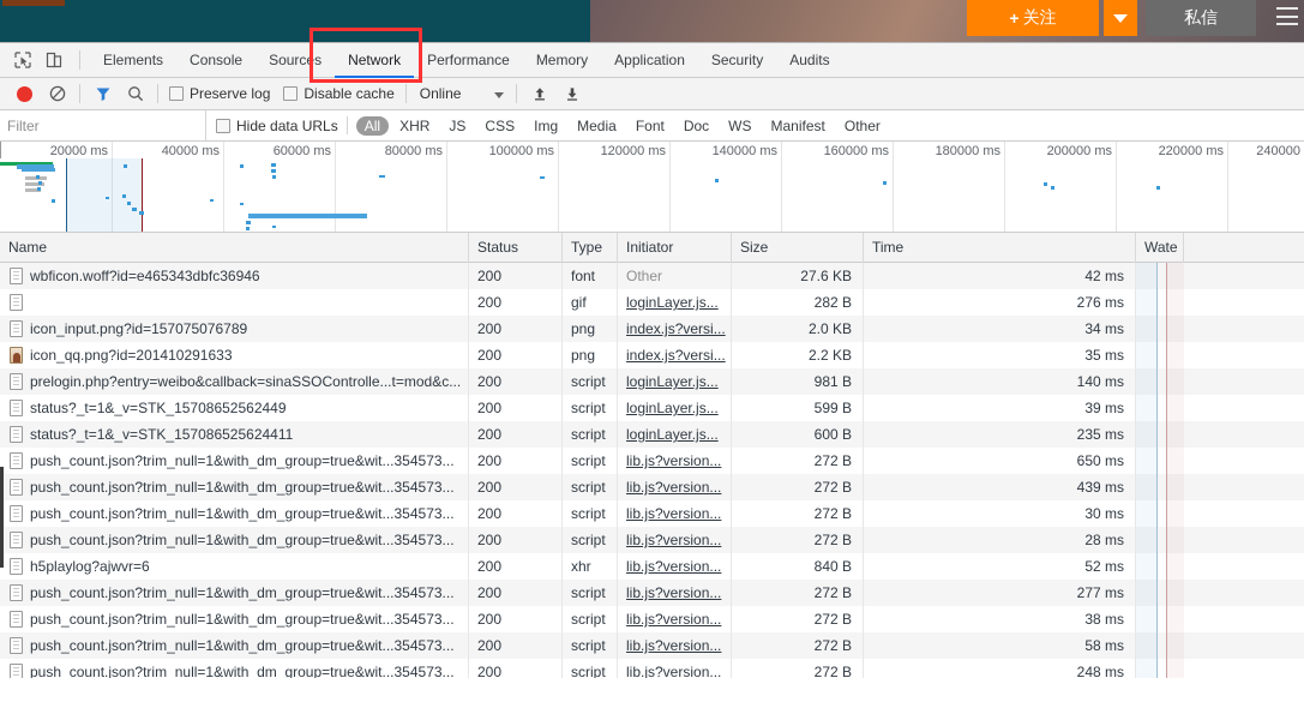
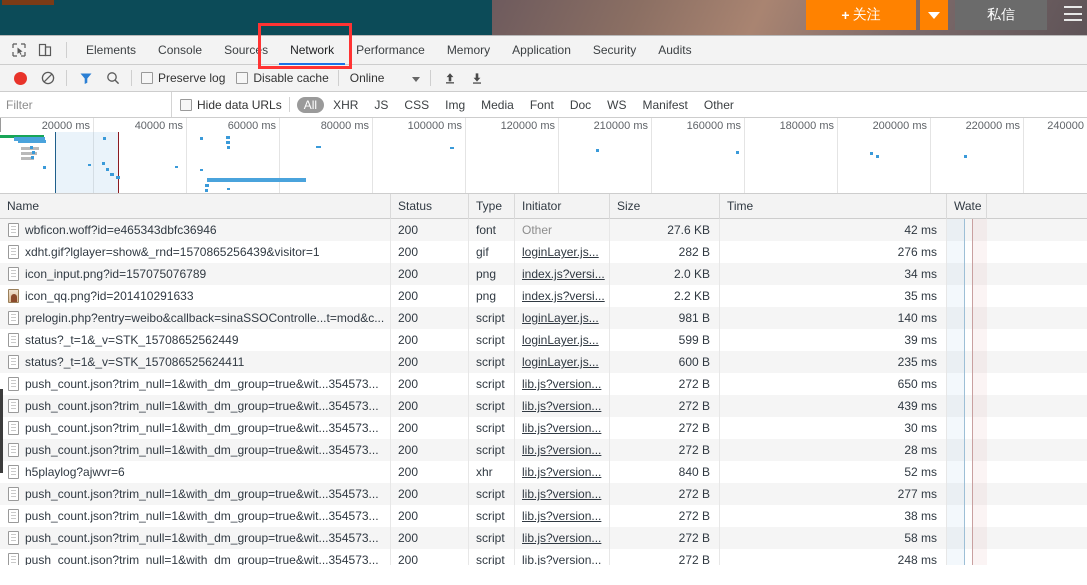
  +
  关注
  私信
  Elements
  Console
  Sources
  Network
  Performance
  Memory
  Application
  Security
  Audits
  Preserve log
  Disable cache
  Online
  Filter
  Hide data URLs
  All
  XHR
  JS
  CSS
  Img
  Media
  Font
  Doc
  WS
  Manifest
  Other
  20000 ms
  40000 ms
  60000 ms
  80000 ms
  100000 ms
  120000 ms
- 140000 ms
+ 210000 ms
  160000 ms
  180000 ms
  200000 ms
  220000 ms
  240000
  Name
  Status
  Type
  Initiator
  Size
  Time
  Wate
  wbficon.woff?id=e465343dbfc36946
  200
  font
  Other
  27.6 KB
  42 ms
+ xdht.gif?lglayer=show&_rnd=1570865256439&visitor=1
  200
  gif
  loginLayer.js...
  282 B
  276 ms
  icon_input.png?id=157075076789
  200
  png
  index.js?versi...
  2.0 KB
  34 ms
  icon_qq.png?id=201410291633
  200
  png
  index.js?versi...
  2.2 KB
  35 ms
  prelogin.php?entry=weibo&callback=sinaSSOControlle...t=mod&c...
  200
  script
  loginLayer.js...
  981 B
  140 ms
  status?_t=1&_v=STK_15708652562449
  200
  script
  loginLayer.js...
  599 B
  39 ms
  status?_t=1&_v=STK_157086525624411
  200
  script
  loginLayer.js...
  600 B
  235 ms
  push_count.json?trim_null=1&with_dm_group=true&wit...354573...
  200
  script
  lib.js?version...
  272 B
  650 ms
  push_count.json?trim_null=1&with_dm_group=true&wit...354573...
  200
  script
  lib.js?version...
  272 B
  439 ms
  push_count.json?trim_null=1&with_dm_group=true&wit...354573...
  200
  script
  lib.js?version...
  272 B
  30 ms
  push_count.json?trim_null=1&with_dm_group=true&wit...354573...
  200
  script
  lib.js?version...
  272 B
  28 ms
  h5playlog?ajwvr=6
  200
  xhr
  lib.js?version...
  840 B
  52 ms
  push_count.json?trim_null=1&with_dm_group=true&wit...354573...
  200
  script
  lib.js?version...
  272 B
  277 ms
  push_count.json?trim_null=1&with_dm_group=true&wit...354573...
  200
  script
  lib.js?version...
  272 B
  38 ms
  push_count.json?trim_null=1&with_dm_group=true&wit...354573...
  200
  script
  lib.js?version...
  272 B
  58 ms
  push_count.json?trim_null=1&with_dm_group=true&wit...354573...
  200
  script
  lib.js?version...
  272 B
  248 ms
